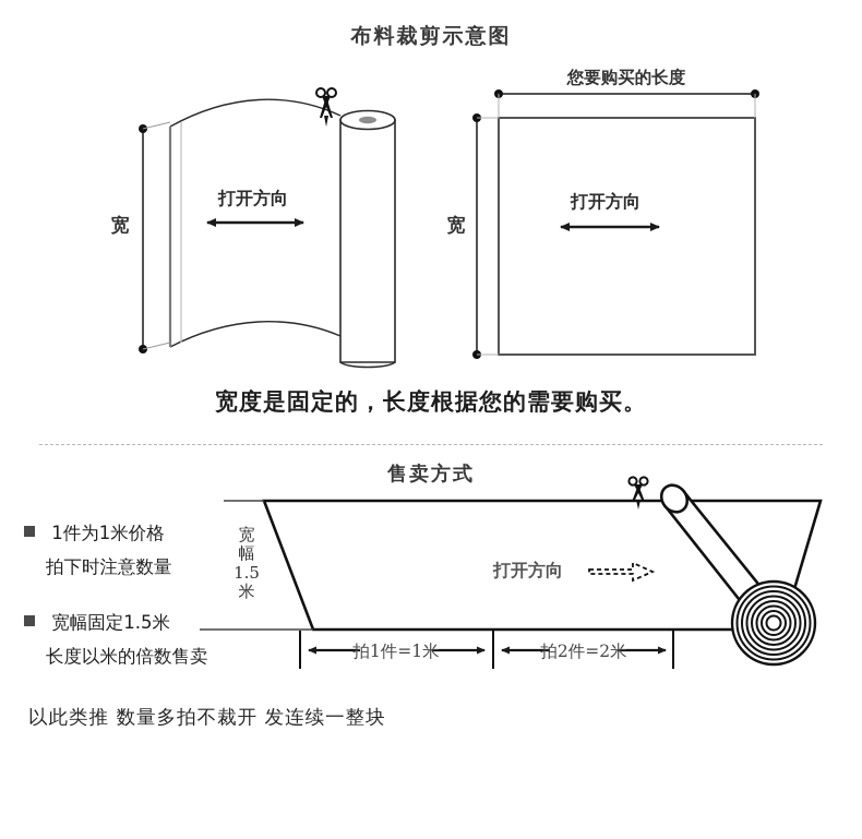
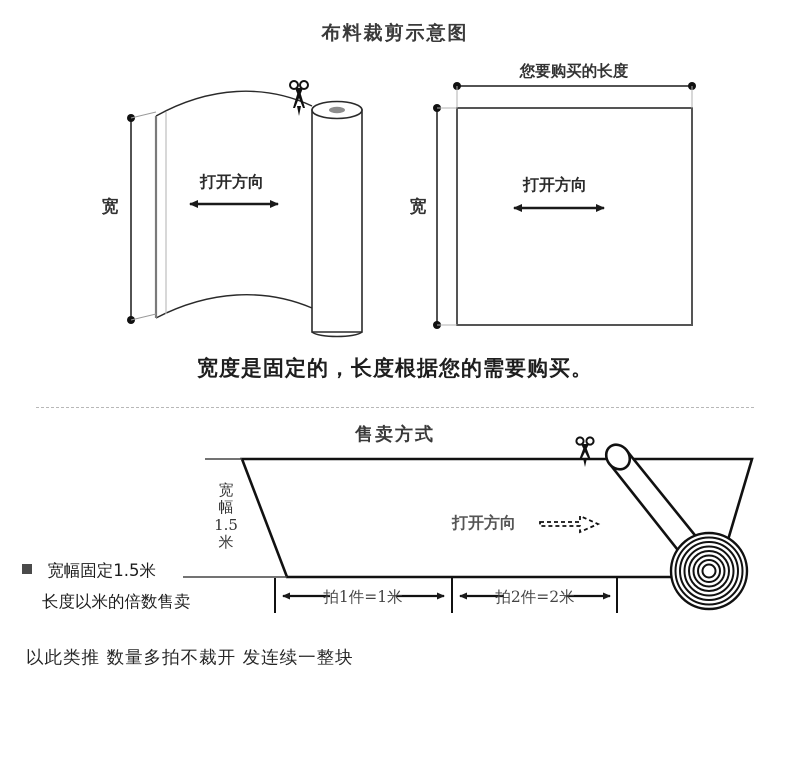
  布料裁剪示意图
  宽
  打开方向
  您要购买的长度
  宽
  打开方向
  宽度是固定的，长度根据您的需要购买。
  售卖方式
- 1件为1米价格
- 拍下时注意数量
  宽幅固定1.5米
  长度以米的倍数售卖
  打开方向
  拍1件=1米
  拍2件=2米
  宽
  幅
  1.5
  米
  以此类推 数量多拍不裁开 发连续一整块
